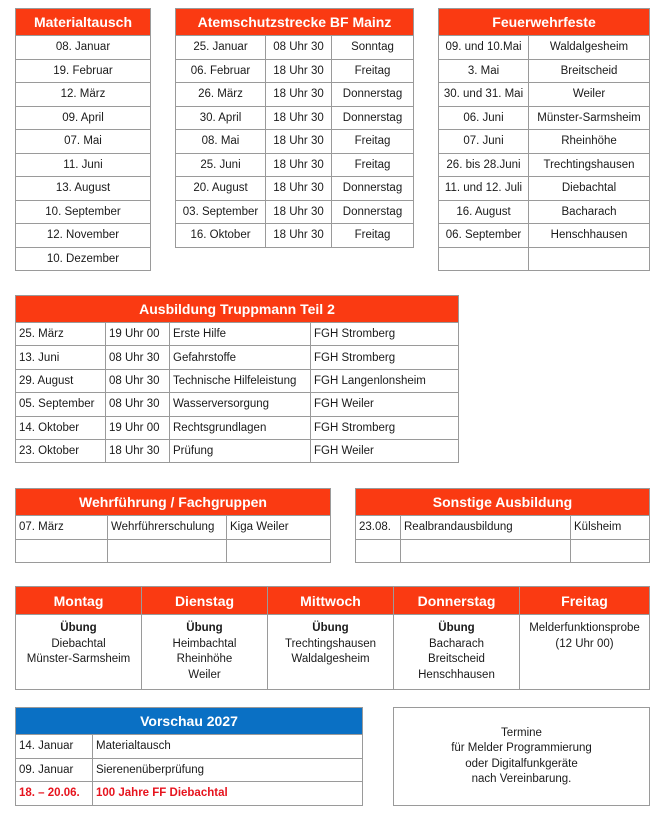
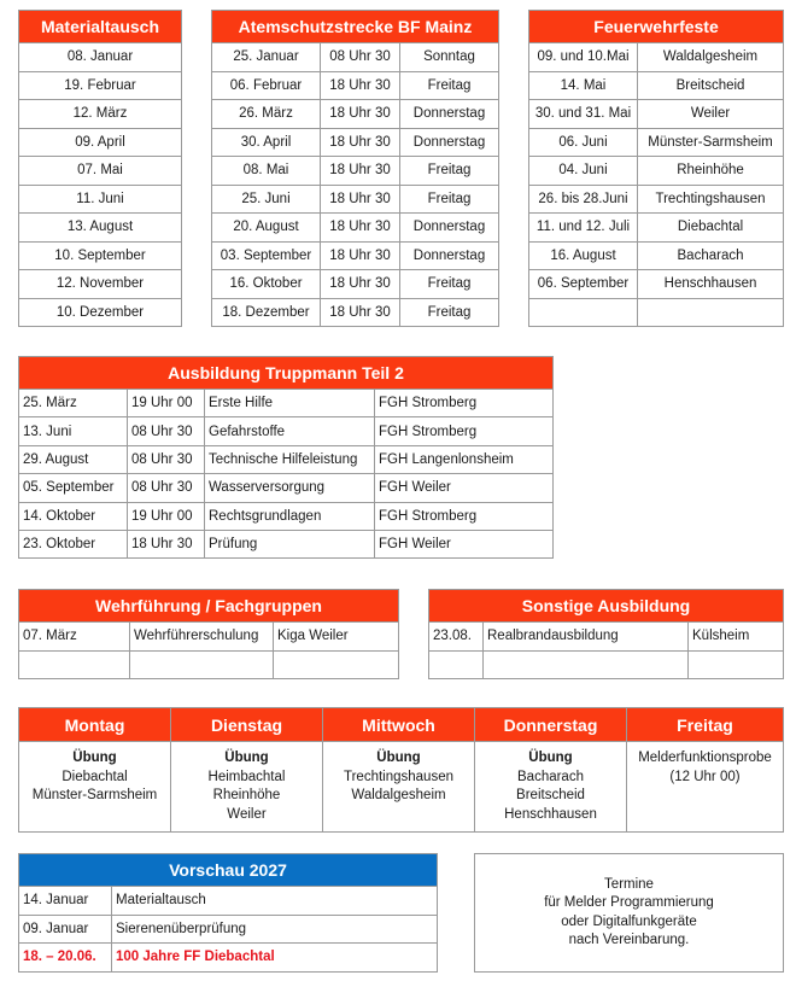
  Materialtausch
  08. Januar
  19. Februar
  12. März
  09. April
  07. Mai
  11. Juni
  13. August
  10. September
  12. November
  10. Dezember
  Atemschutzstrecke BF Mainz
  25. Januar	08 Uhr 30	Sonntag
  06. Februar	18 Uhr 30	Freitag
  26. März	18 Uhr 30	Donnerstag
  30. April	18 Uhr 30	Donnerstag
  08. Mai	18 Uhr 30	Freitag
  25. Juni	18 Uhr 30	Freitag
  20. August	18 Uhr 30	Donnerstag
  03. September	18 Uhr 30	Donnerstag
  16. Oktober	18 Uhr 30	Freitag
+ 18. Dezember	18 Uhr 30	Freitag
  Feuerwehrfeste
  09. und 10.Mai	Waldalgesheim
- 3. Mai	Breitscheid
+ 14. Mai	Breitscheid
  30. und 31. Mai	Weiler
  06. Juni	Münster-Sarmsheim
- 07. Juni	Rheinhöhe
+ 04. Juni	Rheinhöhe
  26. bis 28.Juni	Trechtingshausen
  11. und 12. Juli	Diebachtal
  16. August	Bacharach
  06. September	Henschhausen
  Ausbildung Truppmann Teil 2
  25. März	19 Uhr 00	Erste Hilfe	FGH Stromberg
  13. Juni	08 Uhr 30	Gefahrstoffe	FGH Stromberg
  29. August	08 Uhr 30	Technische Hilfeleistung	FGH Langenlonsheim
  05. September	08 Uhr 30	Wasserversorgung	FGH Weiler
  14. Oktober	19 Uhr 00	Rechtsgrundlagen	FGH Stromberg
  23. Oktober	18 Uhr 30	Prüfung	FGH Weiler
  Wehrführung / Fachgruppen
  07. März	Wehrführerschulung	Kiga Weiler
  Sonstige Ausbildung
  23.08.	Realbrandausbildung	Külsheim
  Montag	Dienstag	Mittwoch	Donnerstag	Freitag
  ÜbungDiebachtalMünster-Sarmsheim	ÜbungHeimbachtalRheinhöheWeiler	ÜbungTrechtingshausenWaldalgesheim	ÜbungBacharachBreitscheidHenschhausen	Melderfunktionsprobe(12 Uhr 00)
  Vorschau 2027
  14. Januar	Materialtausch
  09. Januar	Sierenenüberprüfung
  18. – 20.06.	100 Jahre FF Diebachtal
  Termine
  für Melder Programmierung
  oder Digitalfunkgeräte
  nach Vereinbarung.
